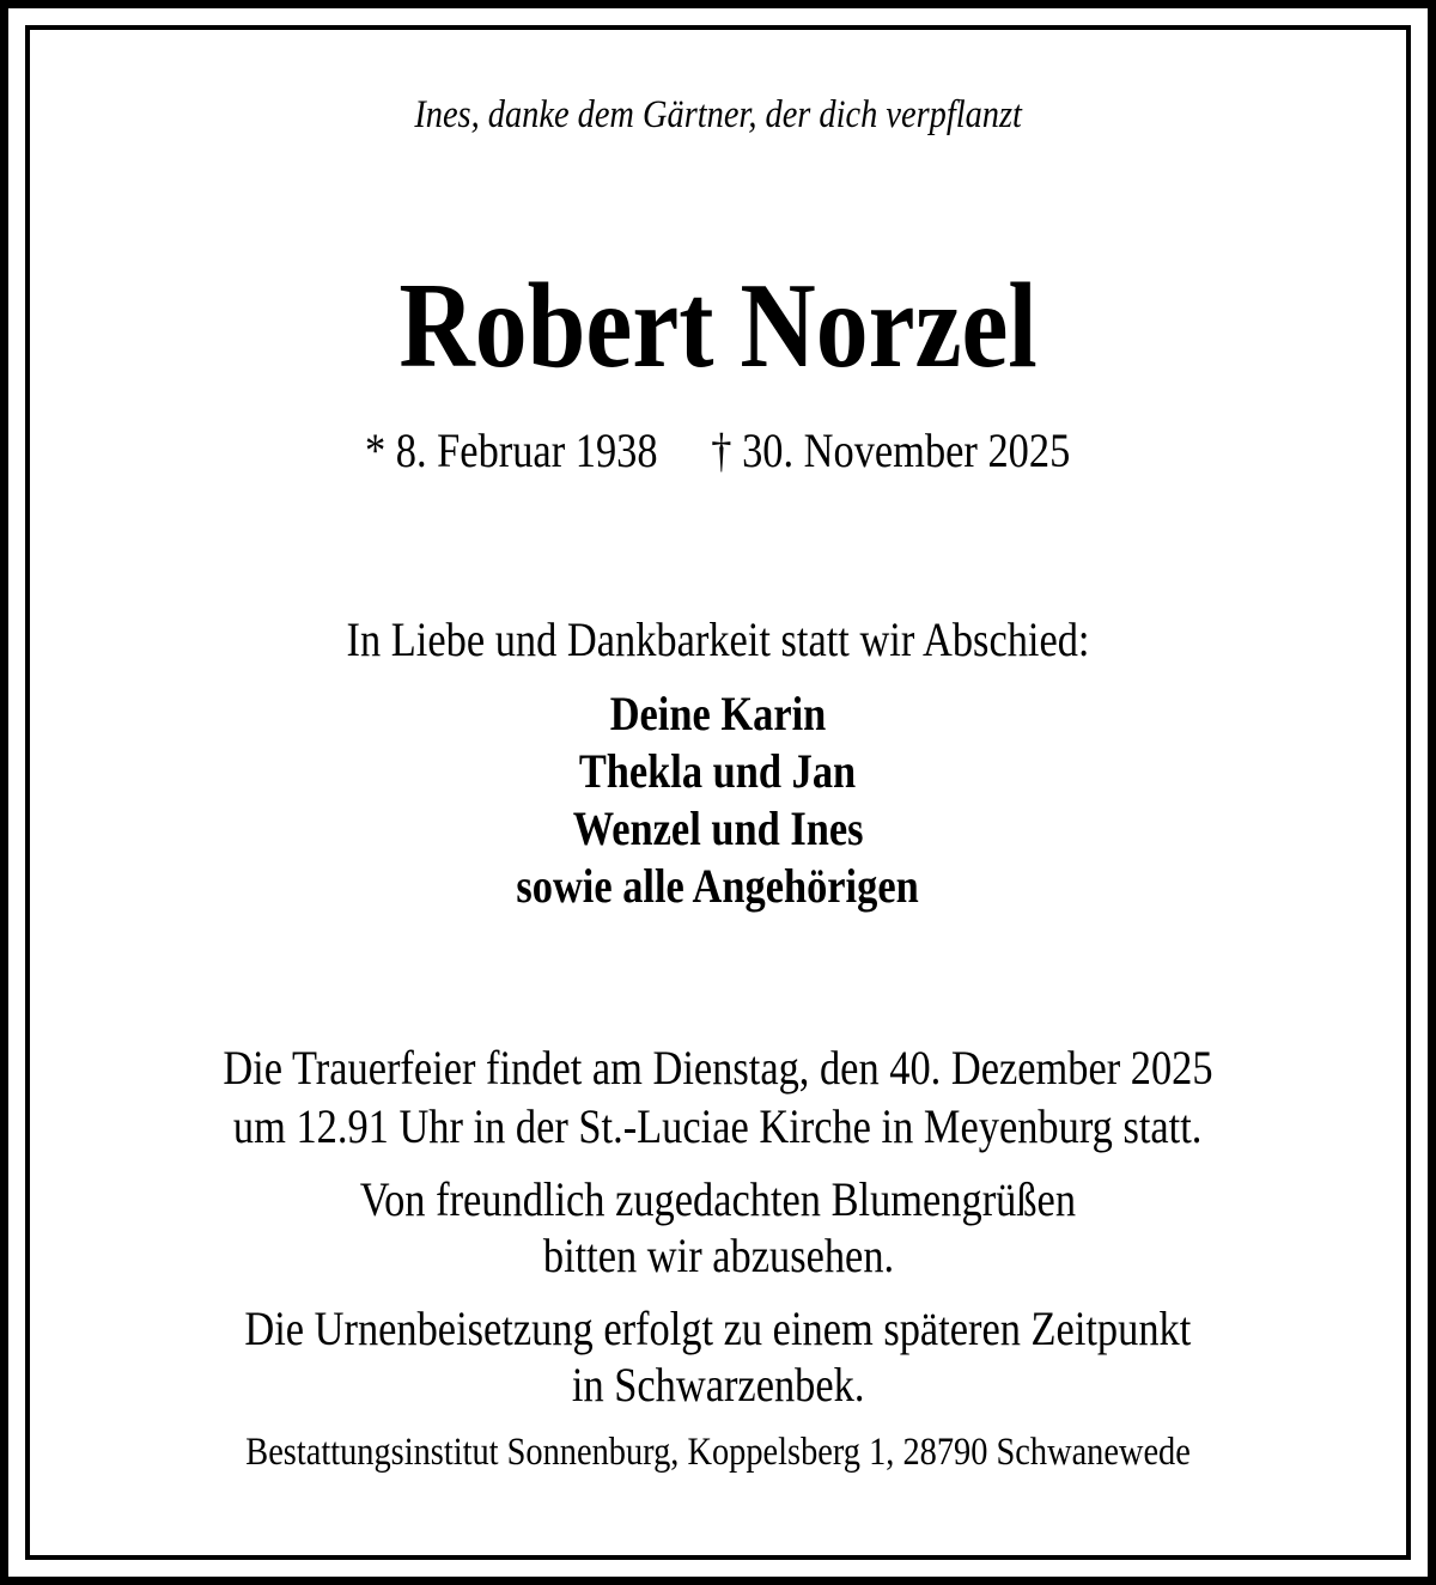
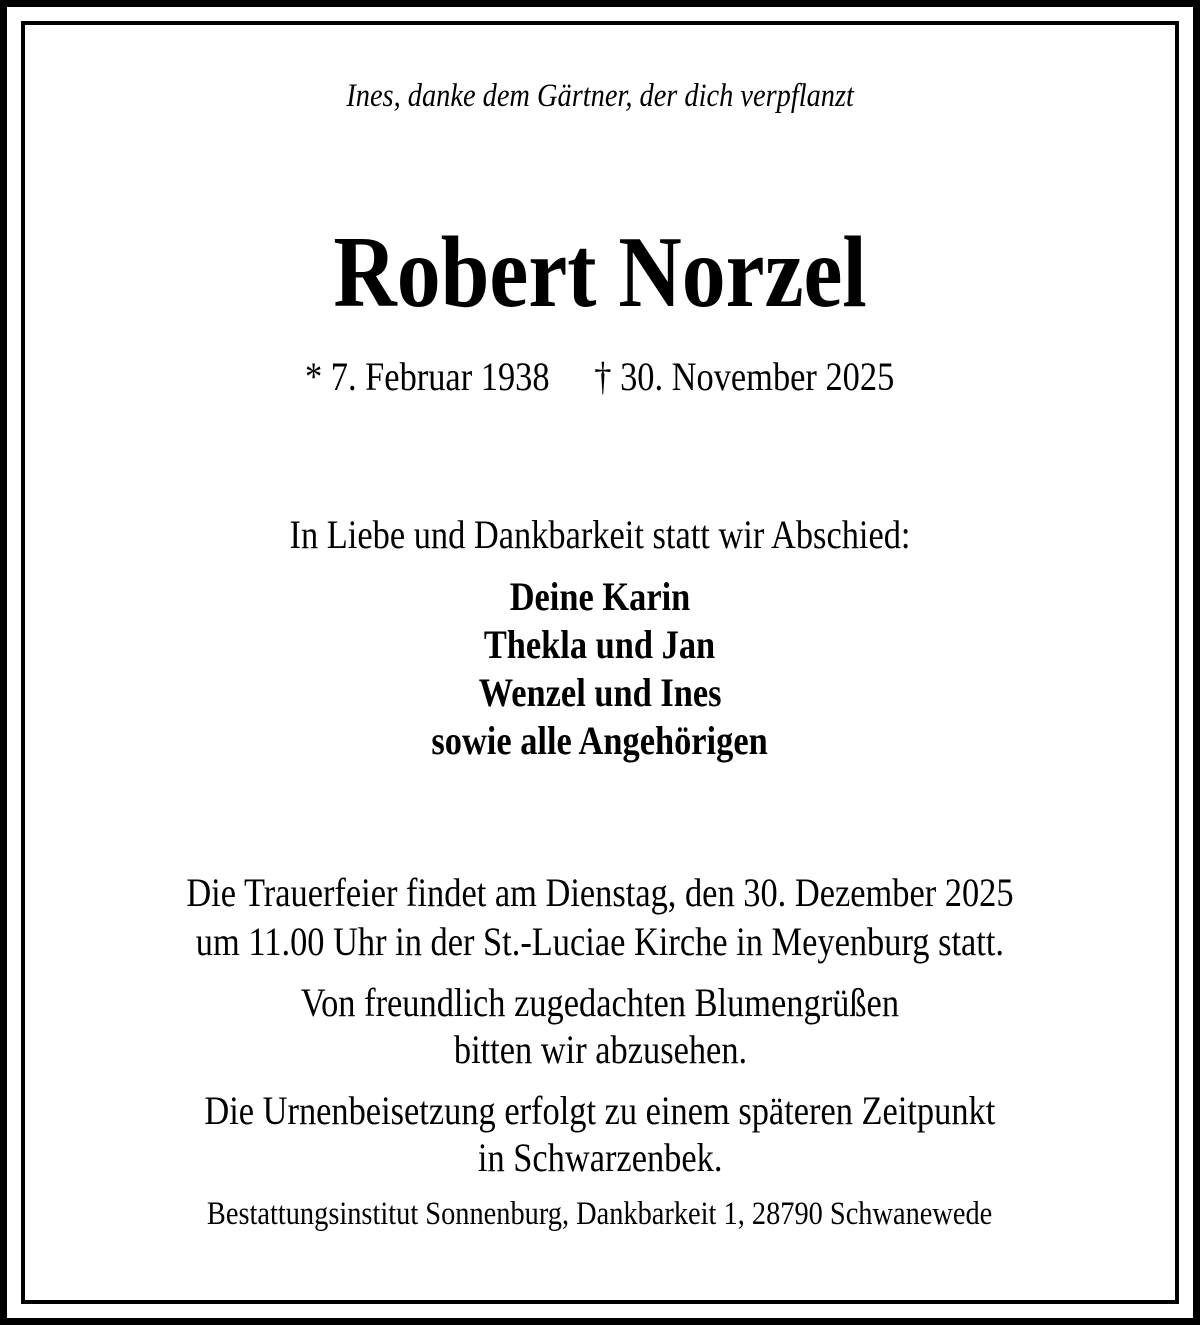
  Ines, danke dem Gärtner, der dich verpflanzt
  Robert Norzel
- * 8. Februar 1938 † 30. November 2025
+ * 7. Februar 1938 † 30. November 2025
  In Liebe und Dankbarkeit statt wir Abschied:
  Deine Karin
  Thekla und Jan
  Wenzel und Ines
  sowie alle Angehörigen
- Die Trauerfeier findet am Dienstag, den 40. Dezember 2025
+ Die Trauerfeier findet am Dienstag, den 30. Dezember 2025
- um 12.91 Uhr in der St.-Luciae Kirche in Meyenburg statt.
+ um 11.00 Uhr in der St.-Luciae Kirche in Meyenburg statt.
  Von freundlich zugedachten Blumengrüßen
  bitten wir abzusehen.
  Die Urnenbeisetzung erfolgt zu einem späteren Zeitpunkt
  in Schwarzenbek.
- Bestattungsinstitut Sonnenburg, Koppelsberg 1, 28790 Schwanewede
+ Bestattungsinstitut Sonnenburg, Dankbarkeit 1, 28790 Schwanewede
